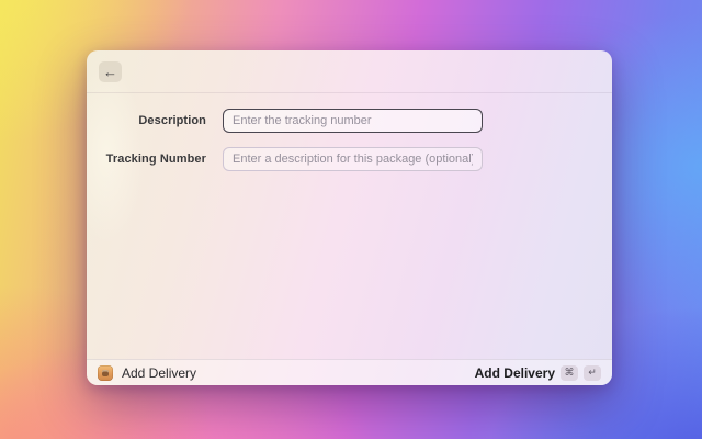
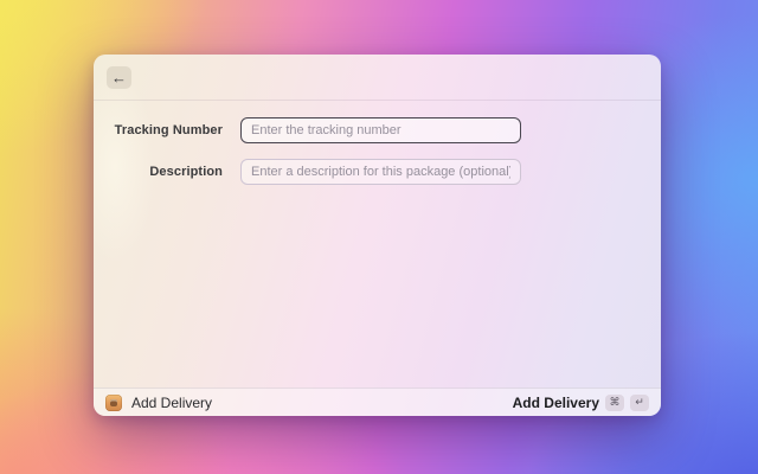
  ←
- Description
+ Tracking Number
  Enter the tracking number
- Tracking Number
+ Description
  Enter a description for this package (optional
  Add Delivery
  Add Delivery
  ⌘
  ↵
